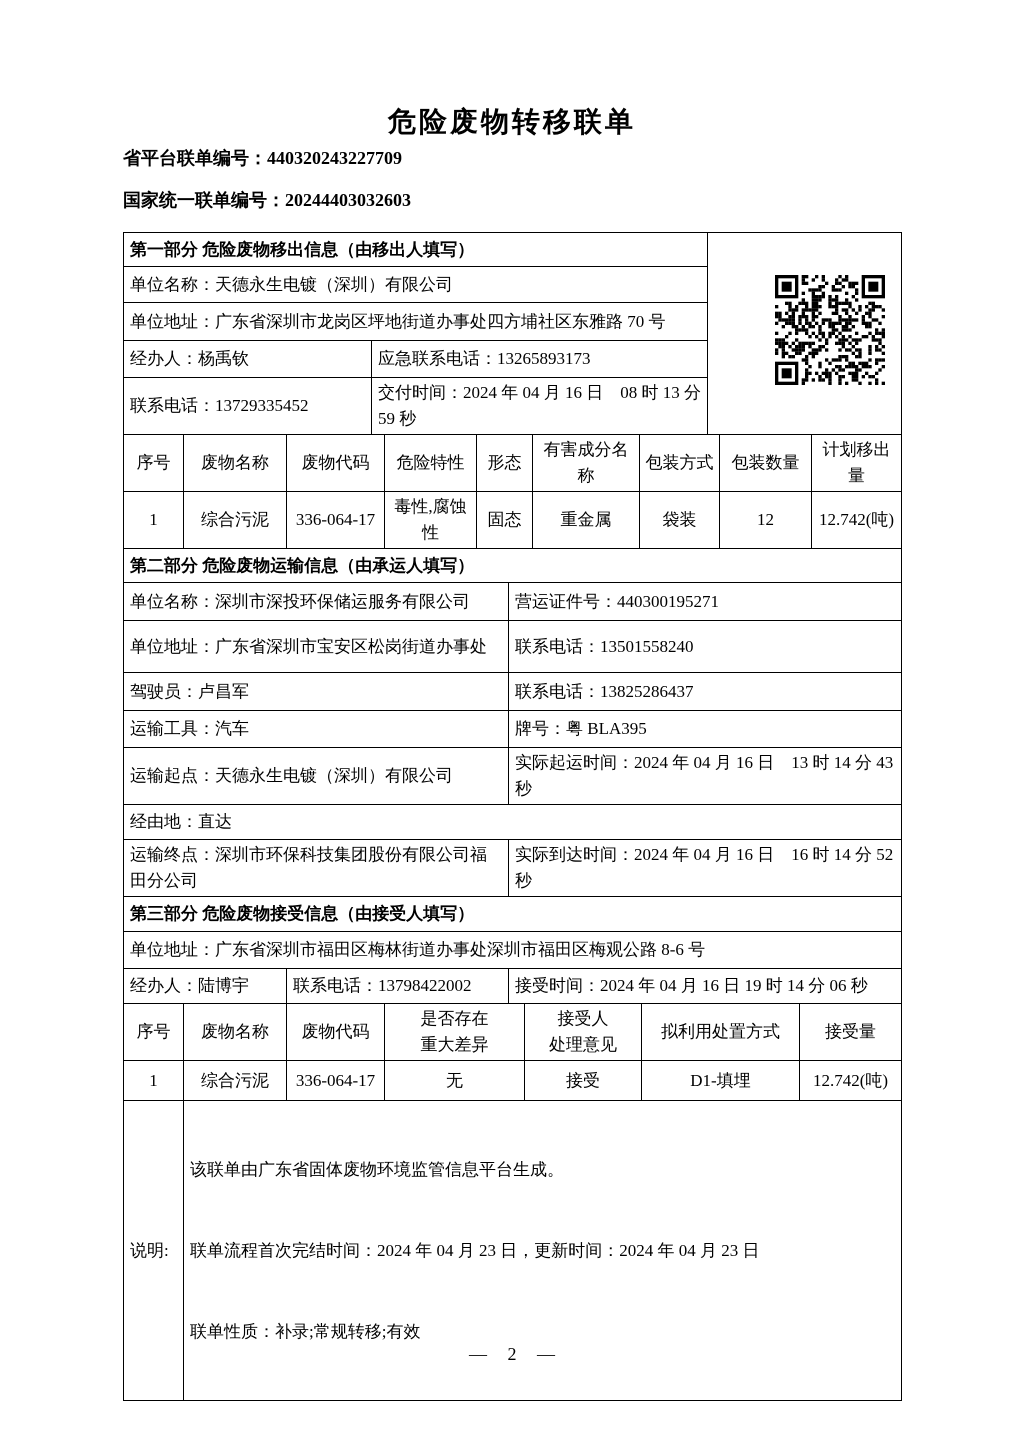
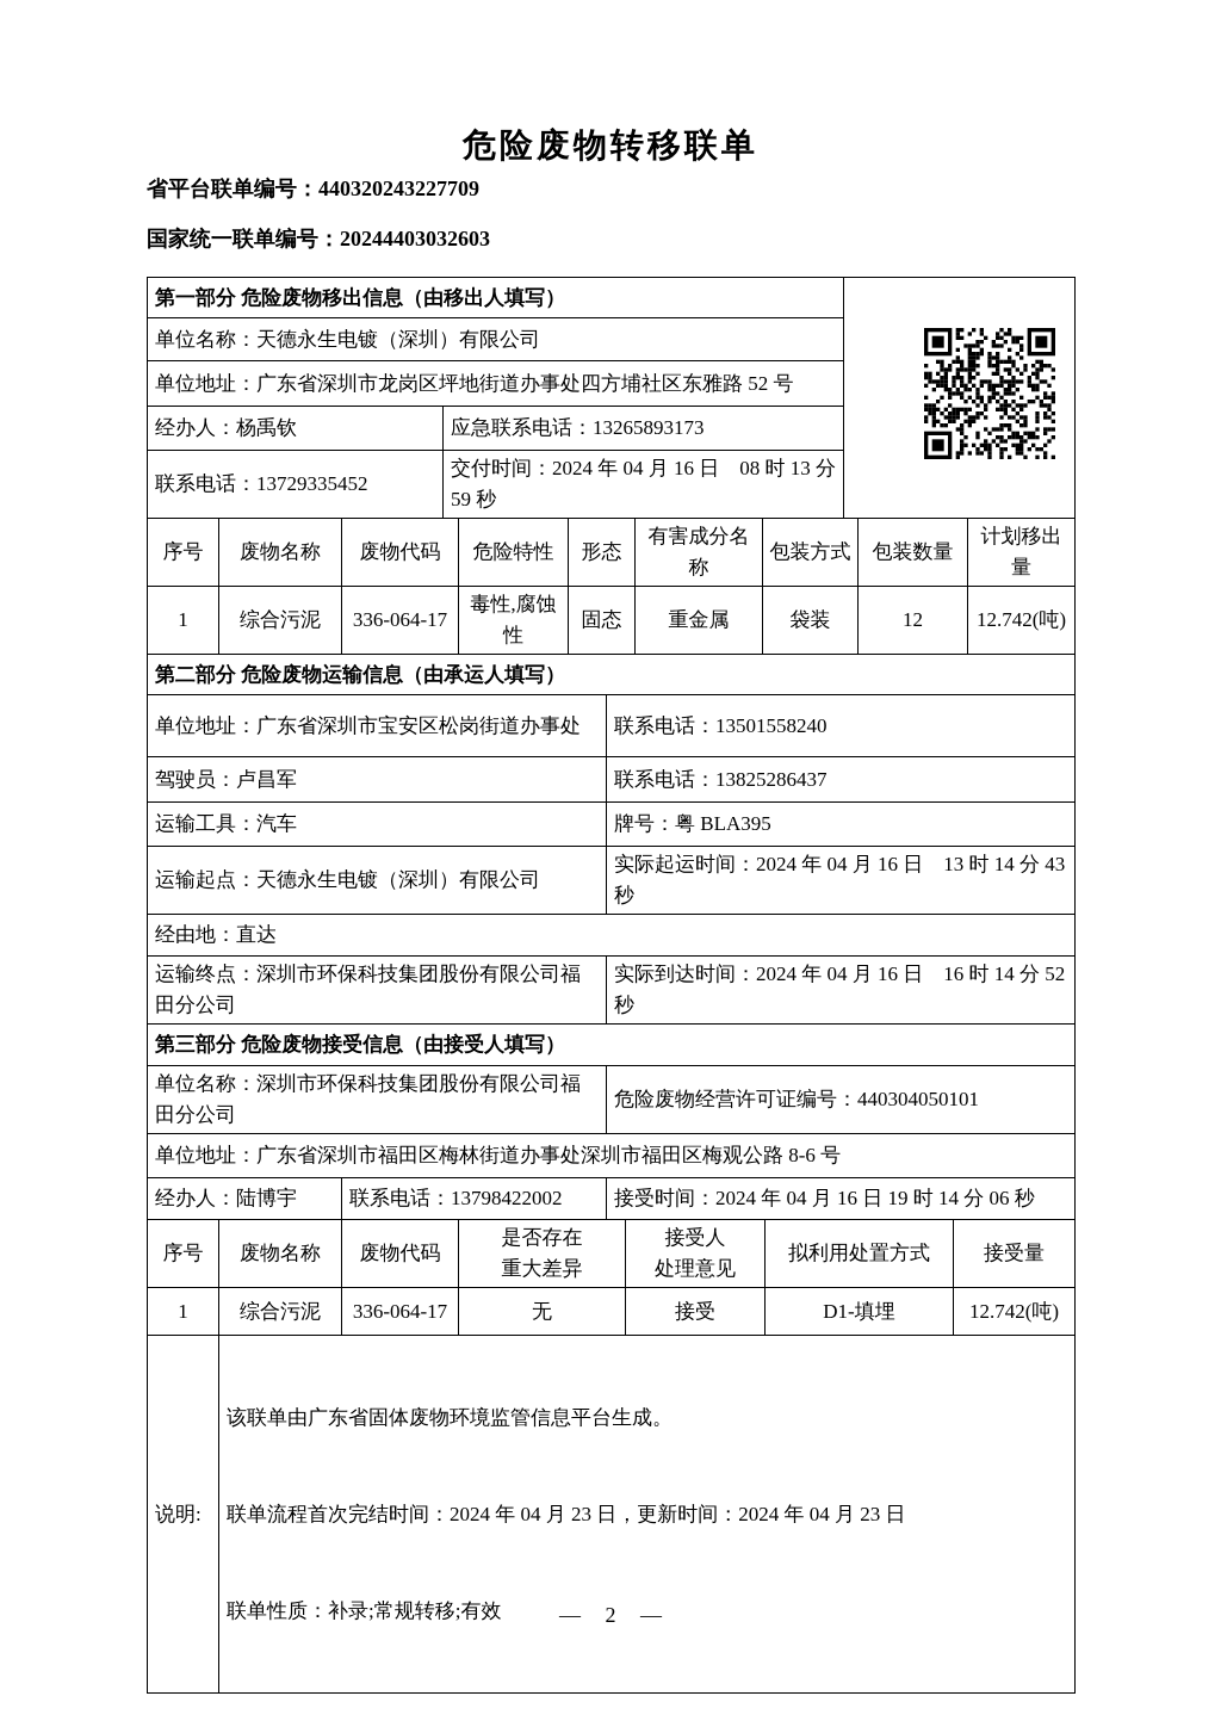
  危险废物转移联单
  省平台联单编号：440320243227709
  国家统一联单编号：20244403032603
  第一部分 危险废物移出信息（由移出人填写）
  单位名称：天德永生电镀（深圳）有限公司
- 单位地址：广东省深圳市龙岗区坪地街道办事处四方埔社区东雅路 70 号
+ 单位地址：广东省深圳市龙岗区坪地街道办事处四方埔社区东雅路 52 号
  经办人：杨禹钦	应急联系电话：13265893173
  联系电话：13729335452	交付时间：2024 年 04 月 16 日 08 时 13 分 59 秒
  序号	废物名称	废物代码	危险特性	形态	有害成分名称	包装方式	包装数量	计划移出量
  1	综合污泥	336-064-17	毒性,腐蚀性	固态	重金属	袋装	12	12.742(吨)
  第二部分 危险废物运输信息（由承运人填写）
- 单位名称：深圳市深投环保储运服务有限公司	营运证件号：440300195271
  单位地址：广东省深圳市宝安区松岗街道办事处	联系电话：13501558240
  驾驶员：卢昌军	联系电话：13825286437
  运输工具：汽车	牌号：粤 BLA395
  运输起点：天德永生电镀（深圳）有限公司	实际起运时间：2024 年 04 月 16 日 13 时 14 分 43 秒
  经由地：直达
  运输终点：深圳市环保科技集团股份有限公司福田分公司	实际到达时间：2024 年 04 月 16 日 16 时 14 分 52 秒
  第三部分 危险废物接受信息（由接受人填写）
+ 单位名称：深圳市环保科技集团股份有限公司福田分公司	危险废物经营许可证编号：440304050101
  单位地址：广东省深圳市福田区梅林街道办事处深圳市福田区梅观公路 8-6 号
  经办人：陆博宇	联系电话：13798422002	接受时间：2024 年 04 月 16 日 19 时 14 分 06 秒
  序号	废物名称	废物代码	是否存在 重大差异	接受人 处理意见	拟利用处置方式	接受量
  1	综合污泥	336-064-17	无	接受	D1-填埋	12.742(吨)
  说明:	该联单由广东省固体废物环境监管信息平台生成。 联单流程首次完结时间：2024 年 04 月 23 日，更新时间：2024 年 04 月 23 日 联单性质：补录;常规转移;有效
  — 2 —
